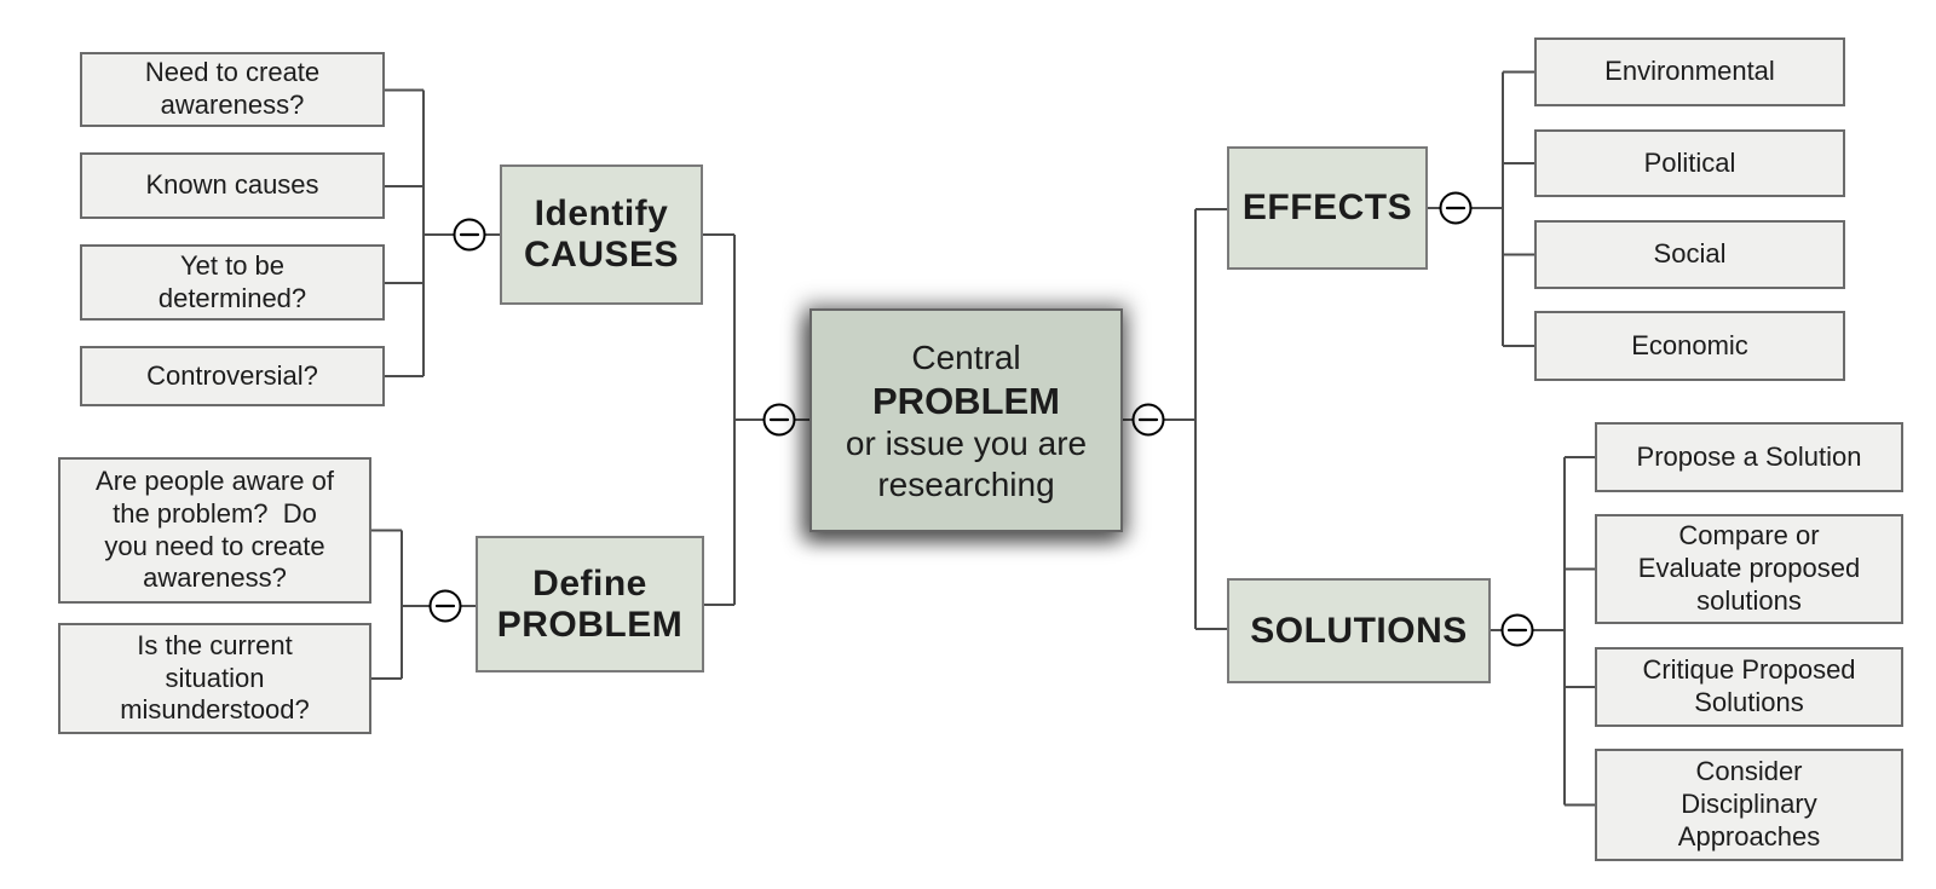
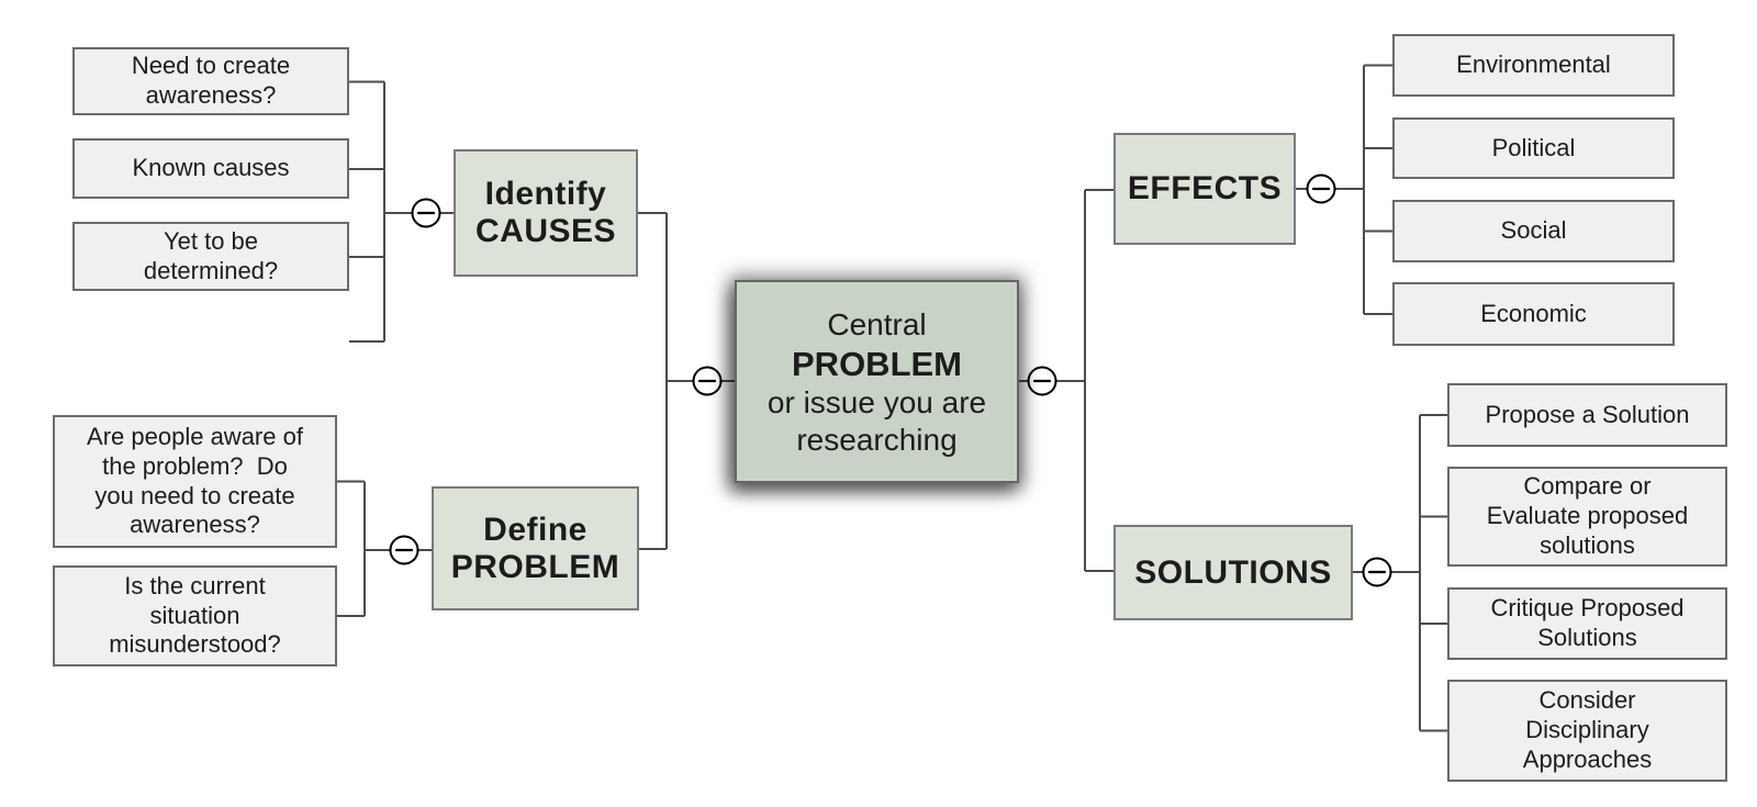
  Need to create
  awareness?
  Known causes
  Yet to be
  determined?
- Controversial?
  Identify
  CAUSES
  Are people aware of
  the problem? Do
  you need to create
  awareness?
  Is the current
  situation
  misunderstood?
  Define
  PROBLEM
  Central
  PROBLEM
  or issue you are
  researching
  EFFECTS
  Environmental
  Political
  Social
  Economic
  SOLUTIONS
  Propose a Solution
  Compare or
  Evaluate proposed
  solutions
  Critique Proposed
  Solutions
  Consider
  Disciplinary
  Approaches
